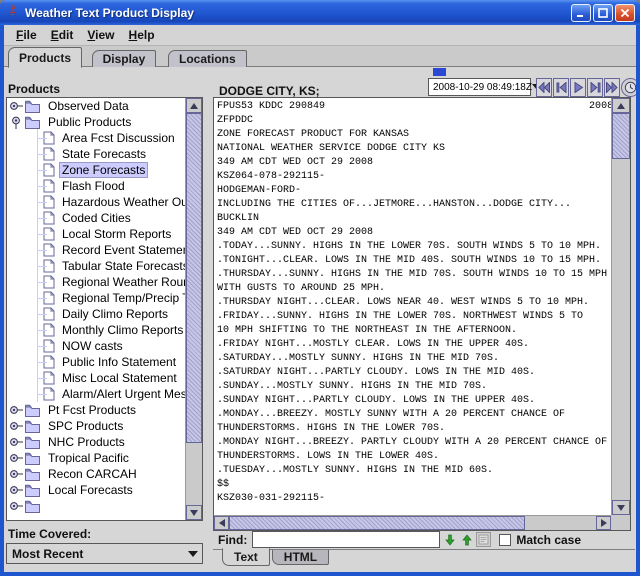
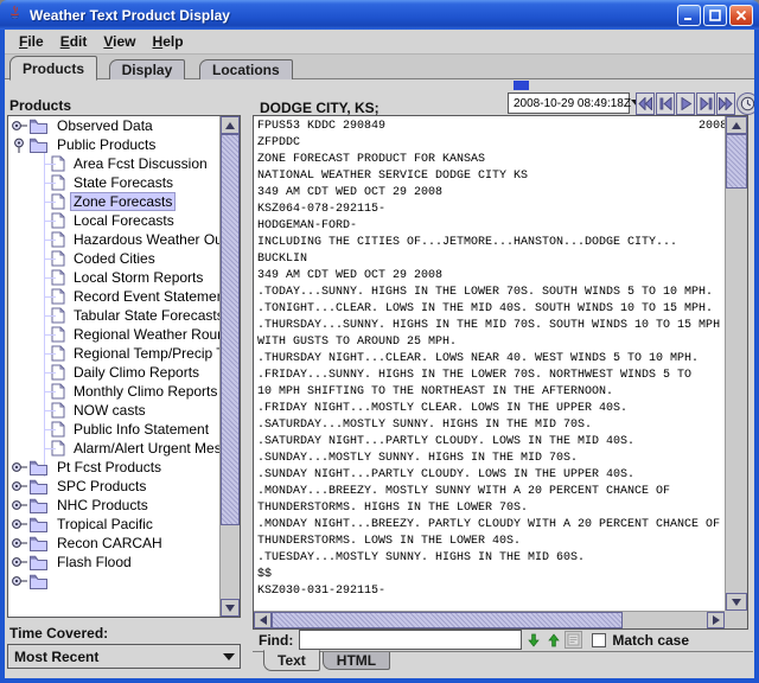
  Weather Text Product Display
  File
  Edit
  View
  Help
  Products
  Display
  Locations
  2008-10-29 08:49:18Z
  Products
  DODGE CITY, KS;
  Observed Data
  Public Products
  Area Fcst Discussion
  State Forecasts
  Zone Forecasts
- Flash Flood
+ Local Forecasts
  Hazardous Weather Ou
  Coded Cities
  Local Storm Reports
  Record Event Stateme
  Tabular State Forecast
  Regional Weather Rou
  Regional Temp/Precip
  Daily Climo Reports
  Monthly Climo Reports
  NOW casts
  Public Info Statement
- Misc Local Statement
  Alarm/Alert Urgent Mes
  Pt Fcst Products
  SPC Products
  NHC Products
  Tropical Pacific
  Recon CARCAH
- Local Forecasts
+ Flash Flood
  ZFPDDC
  ZONE FORECAST PRODUCT FOR KANSAS
  NATIONAL WEATHER SERVICE DODGE CITY KS
  349 AM CDT WED OCT 29 2008
  KSZ064-078-292115-
  HODGEMAN-FORD-
  INCLUDING THE CITIES OF...JETMORE...HANSTON...DODGE CITY...
  BUCKLIN
  349 AM CDT WED OCT 29 2008
  .TODAY...SUNNY. HIGHS IN THE LOWER 70S. SOUTH WINDS 5 TO 10 MPH.
  .TONIGHT...CLEAR. LOWS IN THE MID 40S. SOUTH WINDS 10 TO 15 MPH.
  .THURSDAY...SUNNY. HIGHS IN THE MID 70S. SOUTH WINDS 10 TO 15 MPH
  WITH GUSTS TO AROUND 25 MPH.
  .THURSDAY NIGHT...CLEAR. LOWS NEAR 40. WEST WINDS 5 TO 10 MPH.
  .FRIDAY...SUNNY. HIGHS IN THE LOWER 70S. NORTHWEST WINDS 5 TO
  10 MPH SHIFTING TO THE NORTHEAST IN THE AFTERNOON.
  .FRIDAY NIGHT...MOSTLY CLEAR. LOWS IN THE UPPER 40S.
  .SATURDAY...MOSTLY SUNNY. HIGHS IN THE MID 70S.
  .SATURDAY NIGHT...PARTLY CLOUDY. LOWS IN THE MID 40S.
  .SUNDAY...MOSTLY SUNNY. HIGHS IN THE MID 70S.
  .SUNDAY NIGHT...PARTLY CLOUDY. LOWS IN THE UPPER 40S.
  .MONDAY...BREEZY. MOSTLY SUNNY WITH A 20 PERCENT CHANCE OF
  THUNDERSTORMS. HIGHS IN THE LOWER 70S.
  .MONDAY NIGHT...BREEZY. PARTLY CLOUDY WITH A 20 PERCENT CHANCE OF
  THUNDERSTORMS. LOWS IN THE LOWER 40S.
  .TUESDAY...MOSTLY SUNNY. HIGHS IN THE MID 60S.
  $$
  KSZ030-031-292115-
  Time Covered:
  Most Recent
  Find:
  Match case
  Text
  HTML
